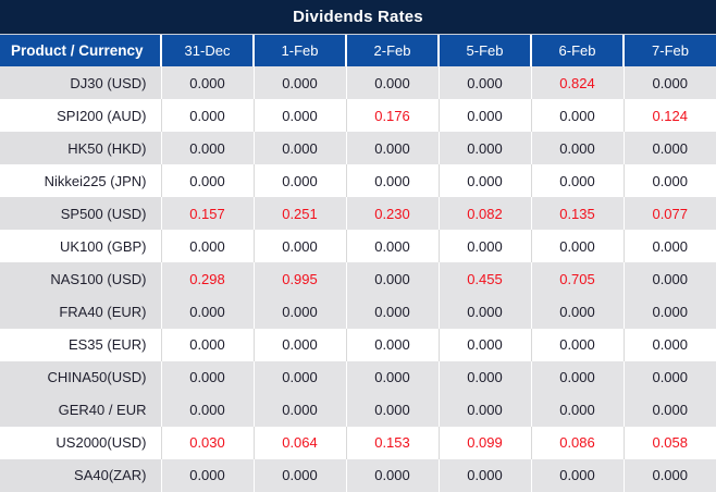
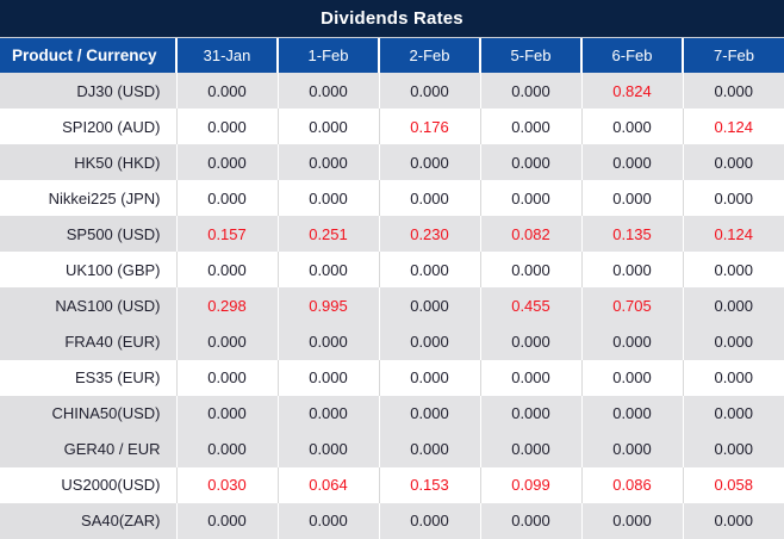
  Dividends Rates
- Product / Currency	31-Dec	1-Feb	2-Feb	5-Feb	6-Feb	7-Feb
+ Product / Currency	31-Jan	1-Feb	2-Feb	5-Feb	6-Feb	7-Feb
  DJ30 (USD)	0.000	0.000	0.000	0.000	0.824	0.000
  SPI200 (AUD)	0.000	0.000	0.176	0.000	0.000	0.124
  HK50 (HKD)	0.000	0.000	0.000	0.000	0.000	0.000
  Nikkei225 (JPN)	0.000	0.000	0.000	0.000	0.000	0.000
- SP500 (USD)	0.157	0.251	0.230	0.082	0.135	0.077
+ SP500 (USD)	0.157	0.251	0.230	0.082	0.135	0.124
  UK100 (GBP)	0.000	0.000	0.000	0.000	0.000	0.000
  NAS100 (USD)	0.298	0.995	0.000	0.455	0.705	0.000
  FRA40 (EUR)	0.000	0.000	0.000	0.000	0.000	0.000
  ES35 (EUR)	0.000	0.000	0.000	0.000	0.000	0.000
  CHINA50(USD)	0.000	0.000	0.000	0.000	0.000	0.000
  GER40 / EUR	0.000	0.000	0.000	0.000	0.000	0.000
  US2000(USD)	0.030	0.064	0.153	0.099	0.086	0.058
  SA40(ZAR)	0.000	0.000	0.000	0.000	0.000	0.000
